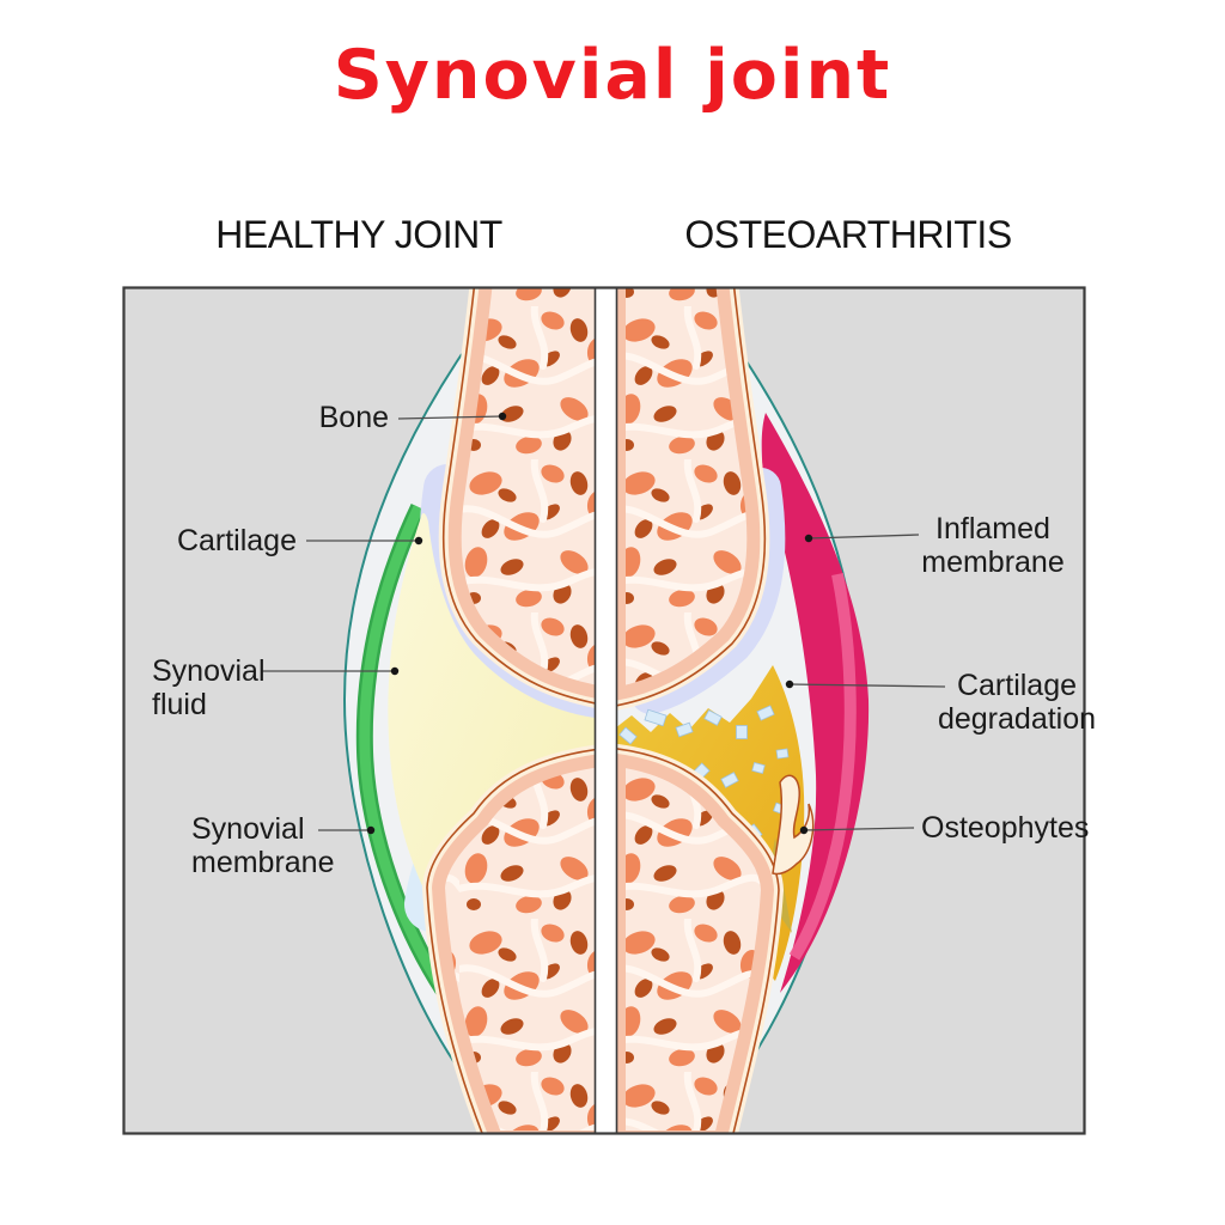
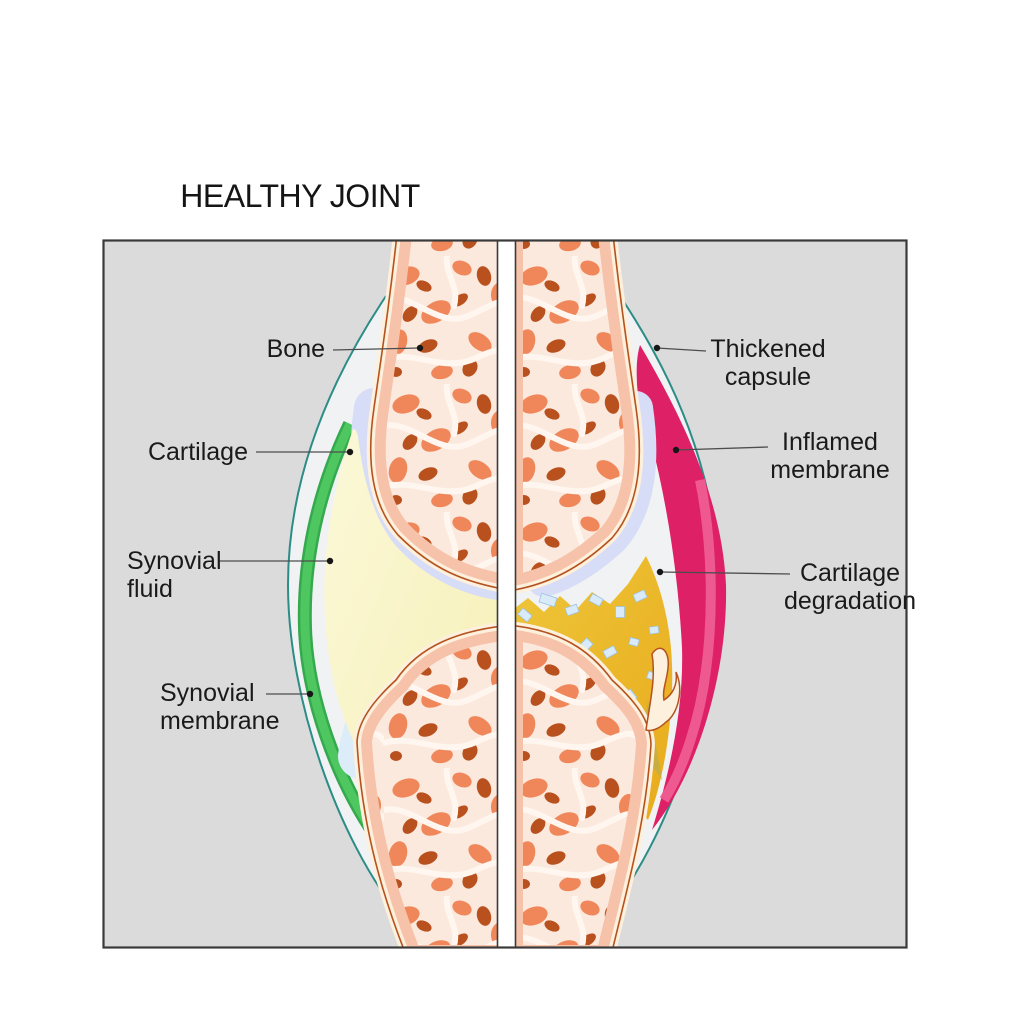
- Synovial joint
  HEALTHY JOINT
- OSTEOARTHRITIS
  Bone
  Cartilage
  Synovial
  fluid
  Synovial
  membrane
+ Thickened
+ capsule
  Inflamed
  membrane
  Cartilage
  degradation
- Osteophytes
